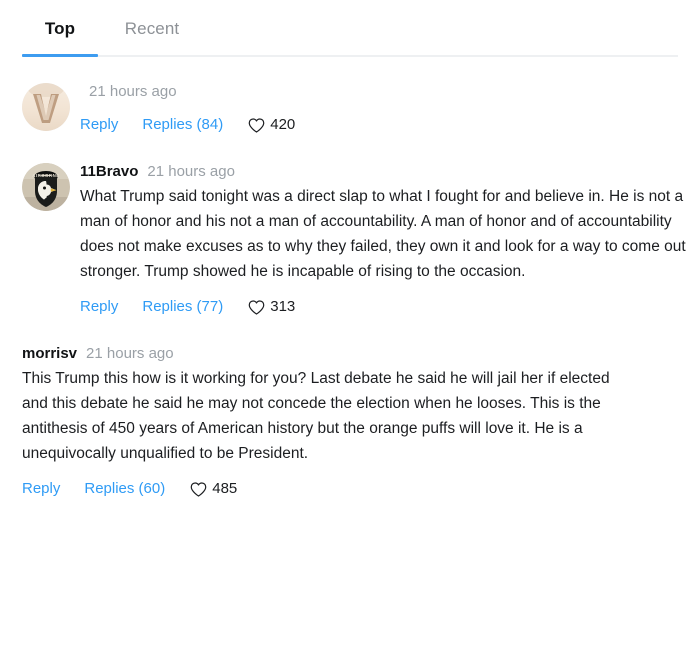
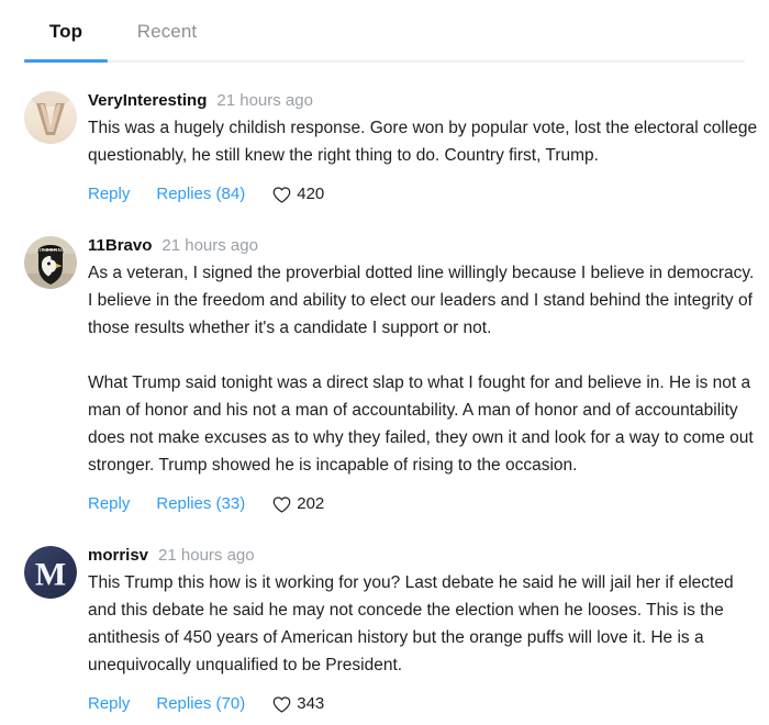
  Top
  Recent
+ VeryInteresting
  21 hours ago
+ This was a hugely childish response. Gore won by popular vote, lost the electoral college questionably, he still knew the right thing to do. Country first, Trump.
  Reply
  Replies (84)
  420
  11Bravo
  21 hours ago
+ As a veteran, I signed the proverbial dotted line willingly because I believe in democracy. I believe in the freedom and ability to elect our leaders and I stand behind the integrity of those results whether it's a candidate I support or not.
  What Trump said tonight was a direct slap to what I fought for and believe in. He is not a man of honor and his not a man of accountability. A man of honor and of accountability does not make excuses as to why they failed, they own it and look for a way to come out stronger. Trump showed he is incapable of rising to the occasion.
  Reply
- Replies (77)
+ Replies (33)
- 313
+ 202
+ M
  morrisv
  21 hours ago
  This Trump this how is it working for you? Last debate he said he will jail her if elected and this debate he said he may not concede the election when he looses. This is the antithesis of 450 years of American history but the orange puffs will love it. He is a unequivocally unqualified to be President.
  Reply
- Replies (60)
+ Replies (70)
- 485
+ 343
